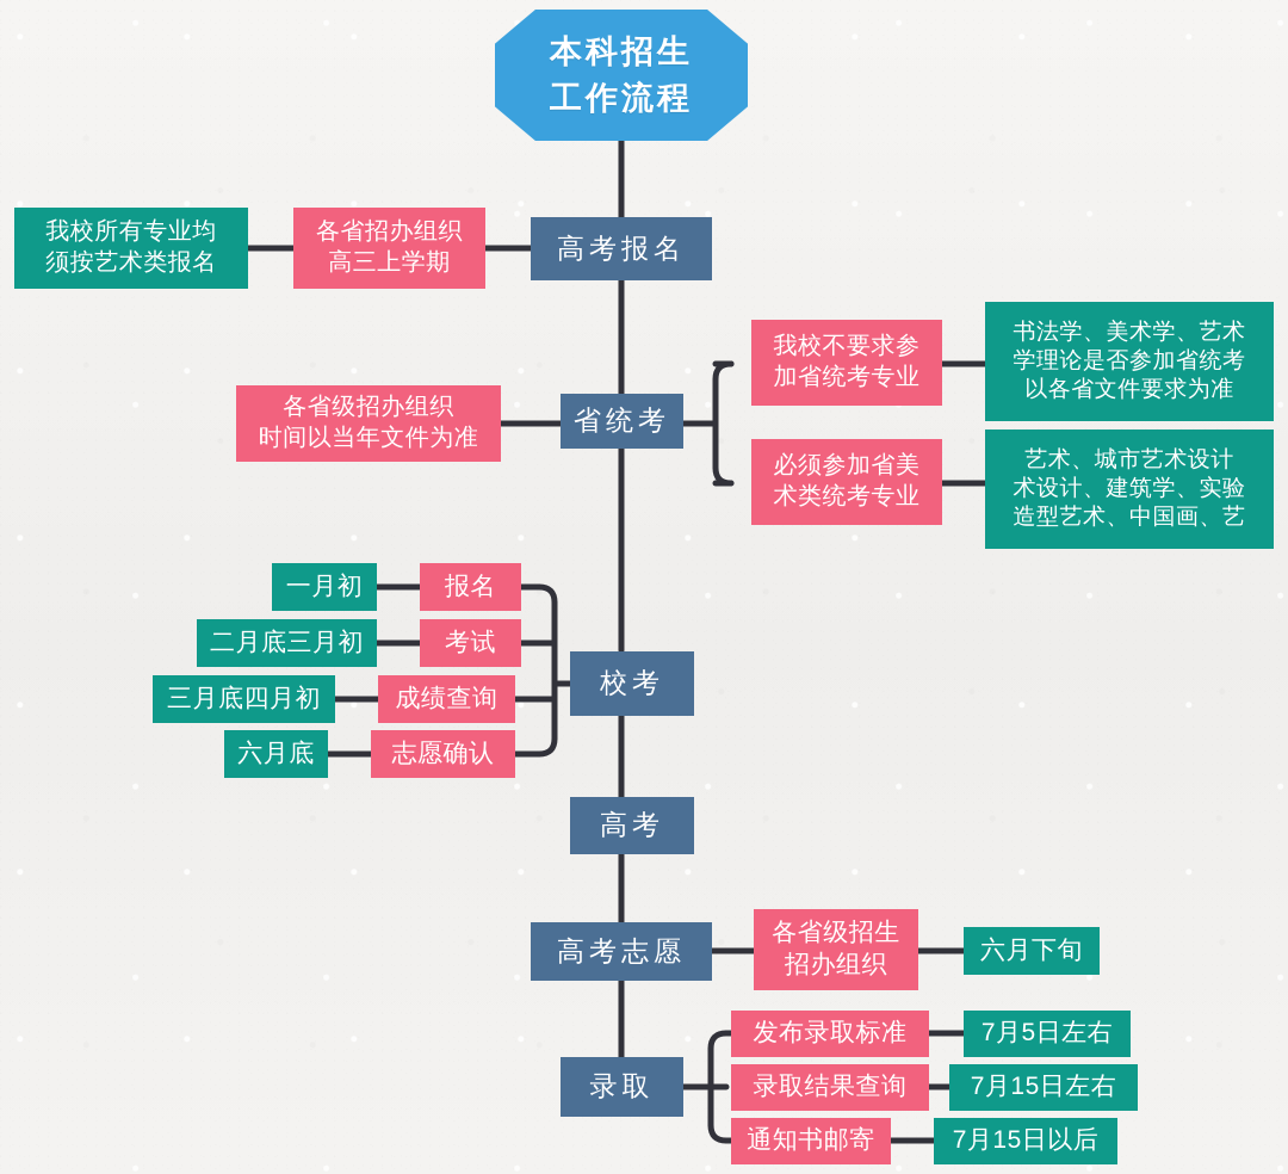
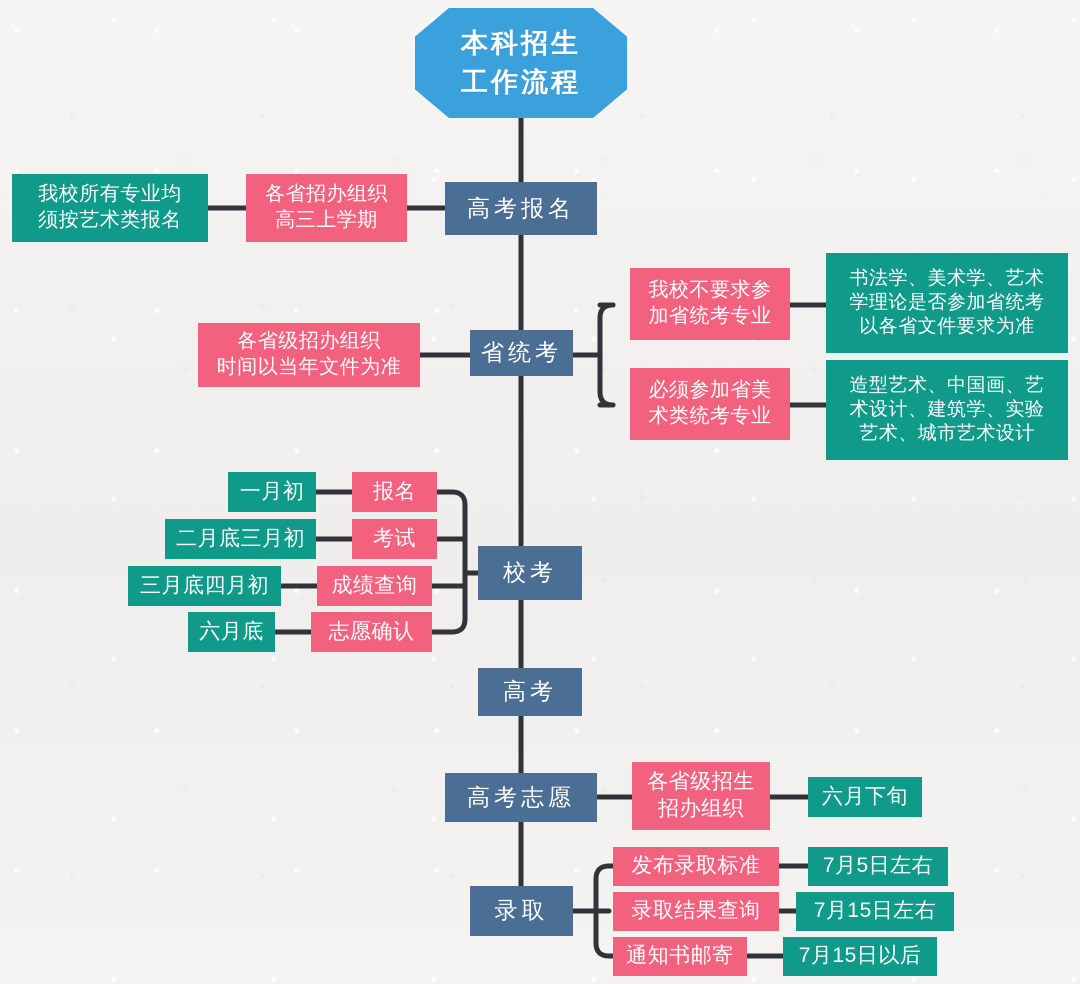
  本科招生
  工作流程
  我校所有专业均
  须按艺术类报名
  各省招办组织
  高三上学期
  高考报名
  各省级招办组织
  时间以当年文件为准
  省统考
  我校不要求参
  加省统考专业
  书法学、美术学、艺术
  学理论是否参加省统考
  以各省文件要求为准
  必须参加省美
  术类统考专业
- 艺术、城市艺术设计
+ 造型艺术、中国画、艺
  术设计、建筑学、实验
- 造型艺术、中国画、艺
+ 艺术、城市艺术设计
  一月初
  报名
  二月底三月初
  考试
  三月底四月初
  成绩查询
  六月底
  志愿确认
  校考
  高考
  高考志愿
  各省级招生
  招办组织
  六月下旬
  录取
  发布录取标准
  7月5日左右
  录取结果查询
  7月15日左右
  通知书邮寄
  7月15日以后
